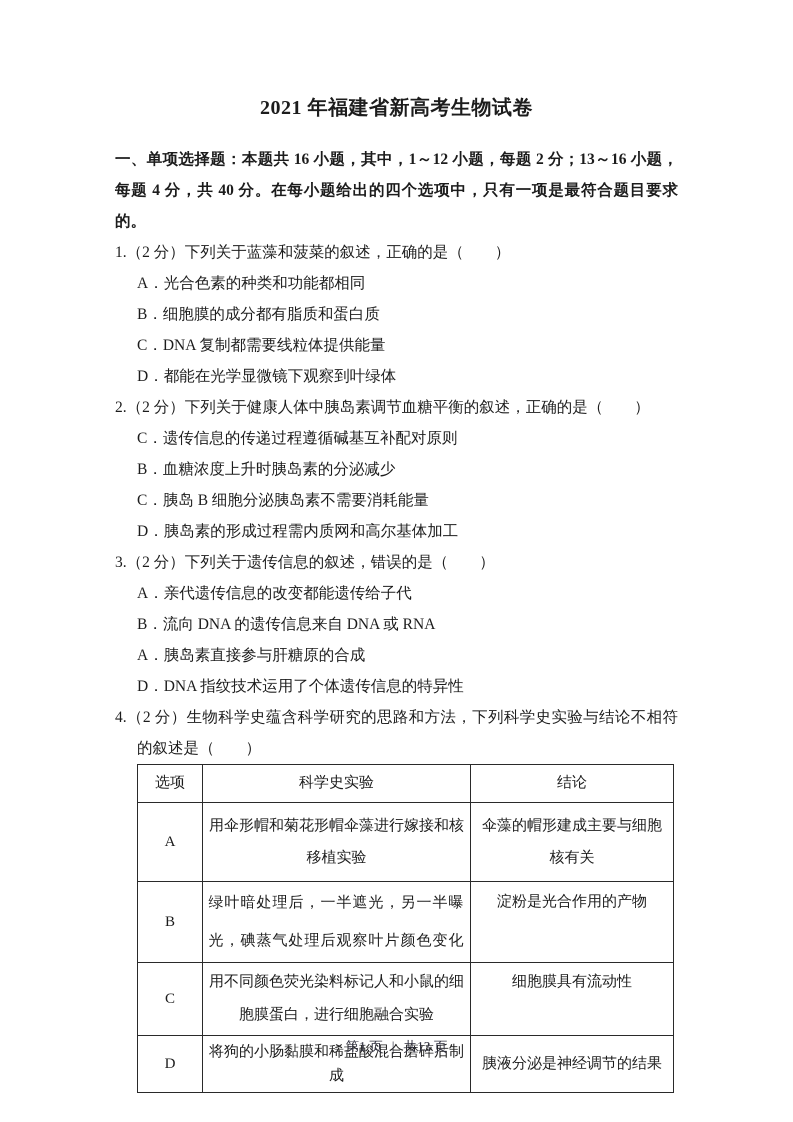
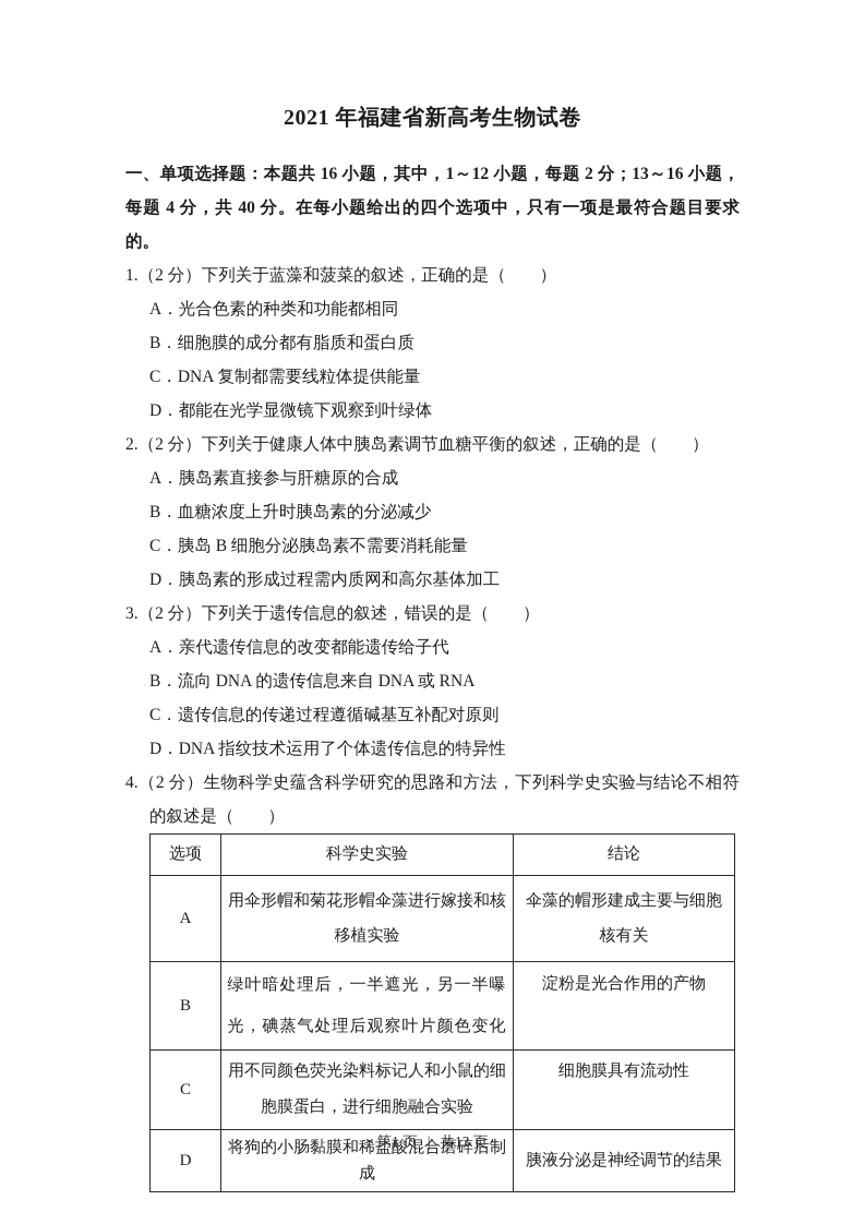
  2021 年福建省新高考生物试卷
  一、单项选择题：本题共 16 小题，其中，1～12 小题，每题 2 分；13～16 小题，每题 4 分，共 40 分。在每小题给出的四个选项中，只有一项是最符合题目要求的。
  1.（2 分）下列关于蓝藻和菠菜的叙述，正确的是（ ）
  A．光合色素的种类和功能都相同
  B．细胞膜的成分都有脂质和蛋白质
  C．DNA 复制都需要线粒体提供能量
  D．都能在光学显微镜下观察到叶绿体
  2.（2 分）下列关于健康人体中胰岛素调节血糖平衡的叙述，正确的是（ ）
- C．遗传信息的传递过程遵循碱基互补配对原则
+ A．胰岛素直接参与肝糖原的合成
  B．血糖浓度上升时胰岛素的分泌减少
  C．胰岛 B 细胞分泌胰岛素不需要消耗能量
  D．胰岛素的形成过程需内质网和高尔基体加工
  3.（2 分）下列关于遗传信息的叙述，错误的是（ ）
  A．亲代遗传信息的改变都能遗传给子代
  B．流向 DNA 的遗传信息来自 DNA 或 RNA
- A．胰岛素直接参与肝糖原的合成
+ C．遗传信息的传递过程遵循碱基互补配对原则
  D．DNA 指纹技术运用了个体遗传信息的特异性
  4.（2 分）生物科学史蕴含科学研究的思路和方法，下列科学史实验与结论不相符的叙述是（ ）
  选项	科学史实验	结论
  A	用伞形帽和菊花形帽伞藻进行嫁接和核移植实验	伞藻的帽形建成主要与细胞核有关
  B	绿叶暗处理后，一半遮光，另一半曝光，碘蒸气处理后观察叶片颜色变化	淀粉是光合作用的产物
  C	用不同颜色荧光染料标记人和小鼠的细胞膜蛋白，进行细胞融合实验	细胞膜具有流动性
  D	将狗的小肠黏膜和稀盐酸混合磨碎后制成	胰液分泌是神经调节的结果
  第1 页 | 共13 页
